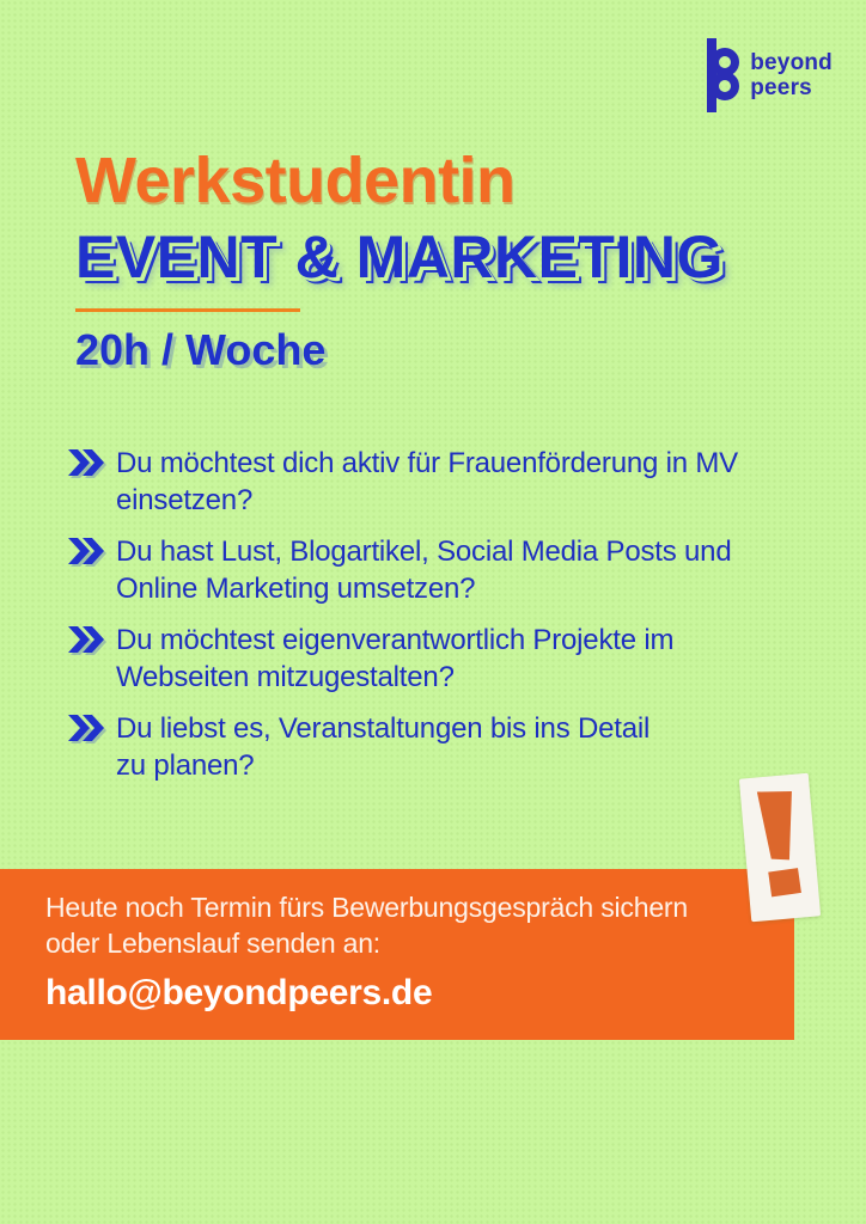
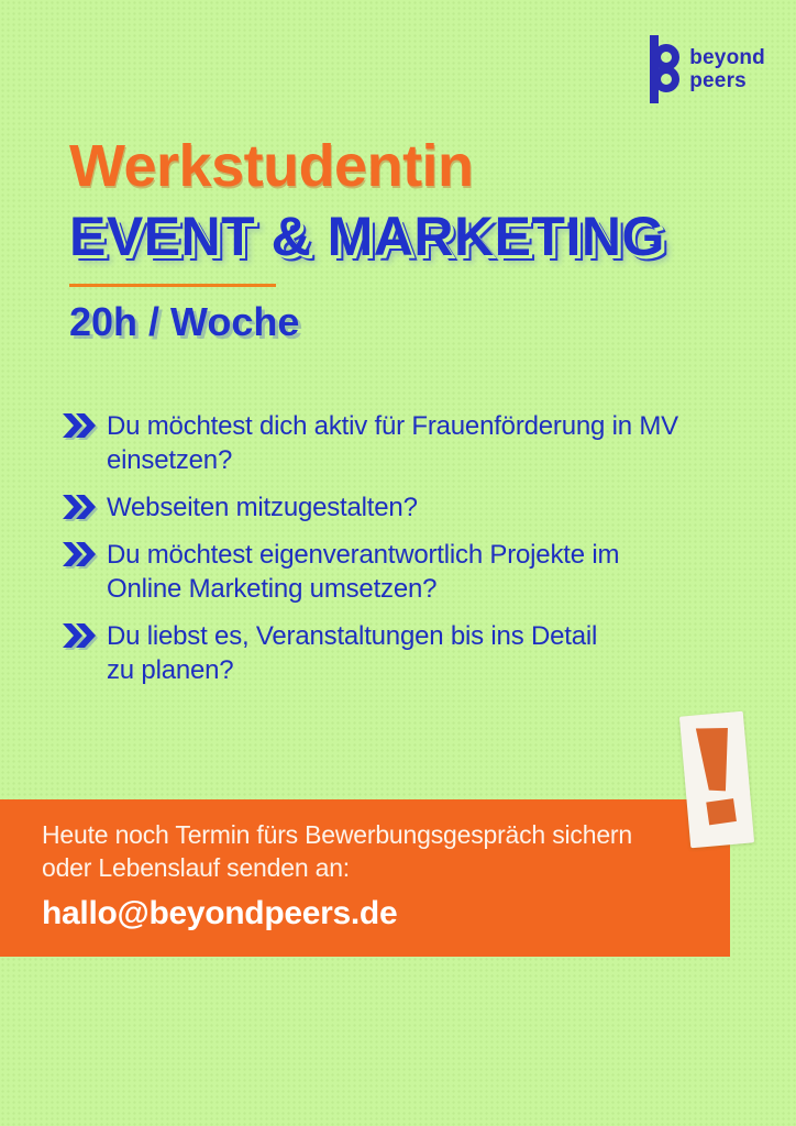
  beyond
  peers
  Werkstudentin
  EVENT & MARKETING
  20h / Woche
  Du möchtest dich aktiv für Frauenförderung in MV
  einsetzen?
- Du hast Lust, Blogartikel, Social Media Posts und
- Online Marketing umsetzen?
+ Webseiten mitzugestalten?
  Du möchtest eigenverantwortlich Projekte im
- Webseiten mitzugestalten?
+ Online Marketing umsetzen?
  Du liebst es, Veranstaltungen bis ins Detail
  zu planen?
  Heute noch Termin fürs Bewerbungsgespräch sichern
  oder Lebenslauf senden an:
  hallo@beyondpeers.de
